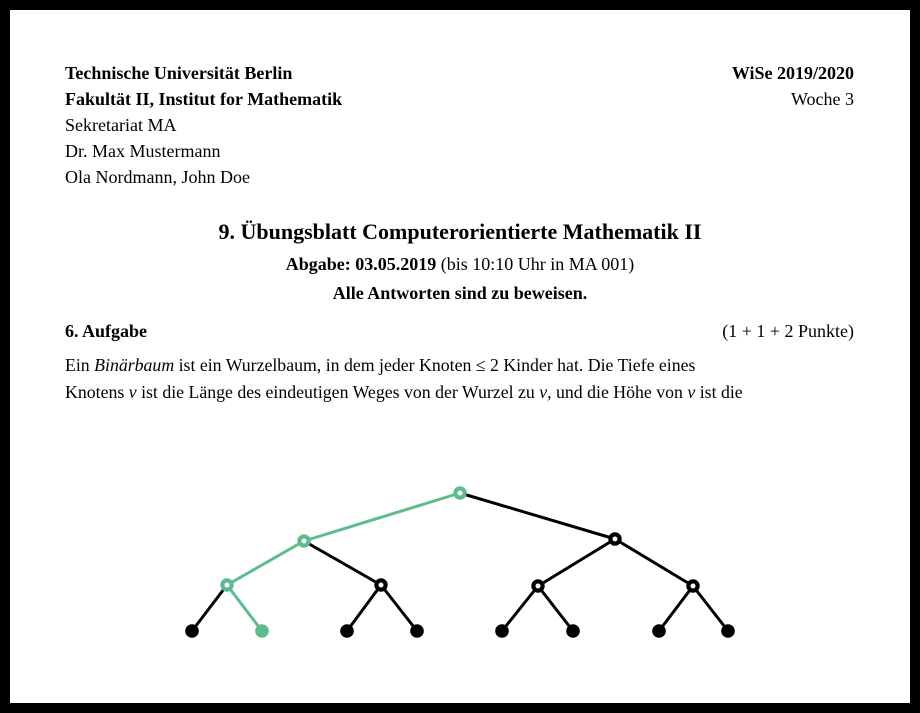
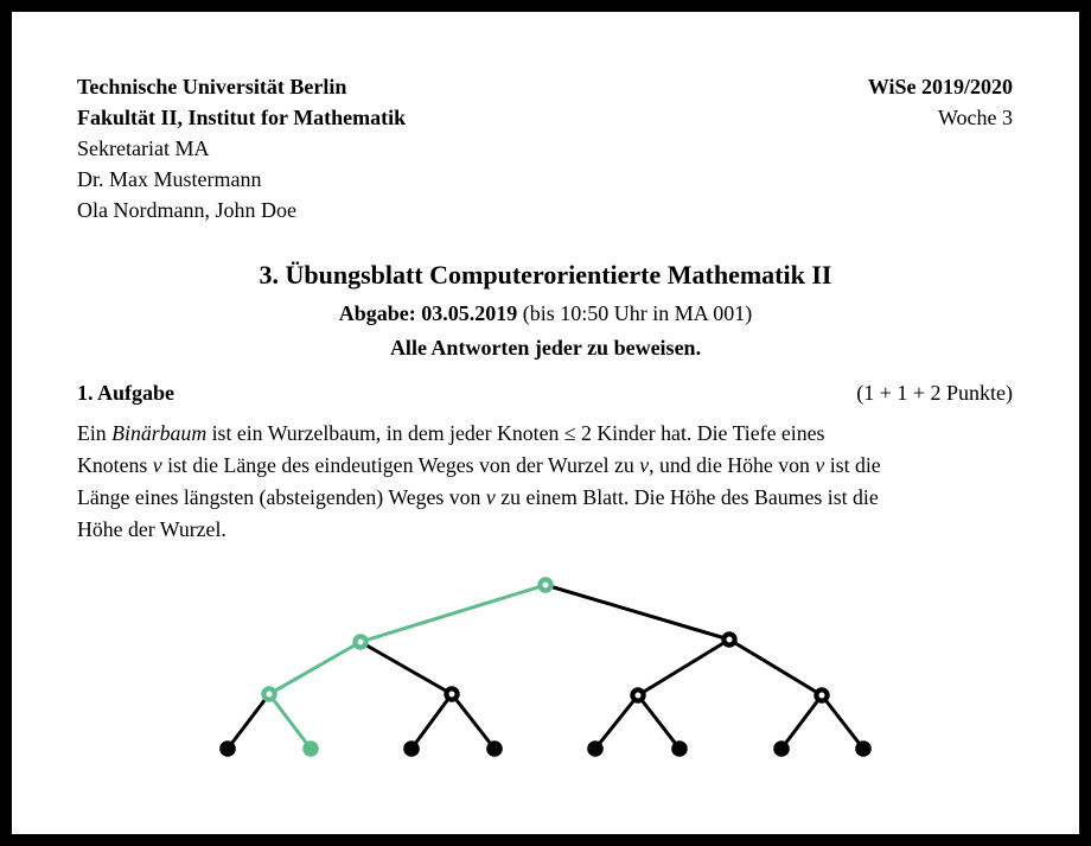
  Technische Universität Berlin
  Fakultät II, Institut for Mathematik
  Sekretariat MA
  Dr. Max Mustermann
  Ola Nordmann, John Doe
  WiSe 2019/2020
  Woche 3
- 9. Übungsblatt Computerorientierte Mathematik II
+ 3. Übungsblatt Computerorientierte Mathematik II
- Abgabe: 03.05.2019 (bis 10:10 Uhr in MA 001)
+ Abgabe: 03.05.2019 (bis 10:50 Uhr in MA 001)
- Alle Antworten sind zu beweisen.
+ Alle Antworten jeder zu beweisen.
- 6. Aufgabe
+ 1. Aufgabe
  (1 + 1 + 2 Punkte)
  Ein Binärbaum ist ein Wurzelbaum, in dem jeder Knoten ≤ 2 Kinder hat. Die Tiefe eines
  Knotens v ist die Länge des eindeutigen Weges von der Wurzel zu v, und die Höhe von v ist die
+ Länge eines längsten (absteigenden) Weges von v zu einem Blatt. Die Höhe des Baumes ist die
+ Höhe der Wurzel.
